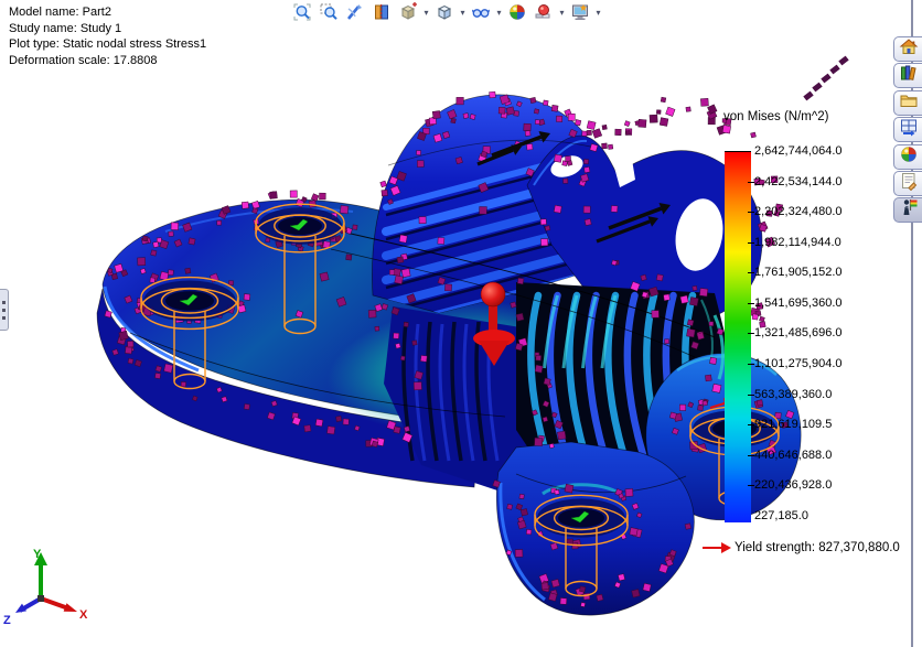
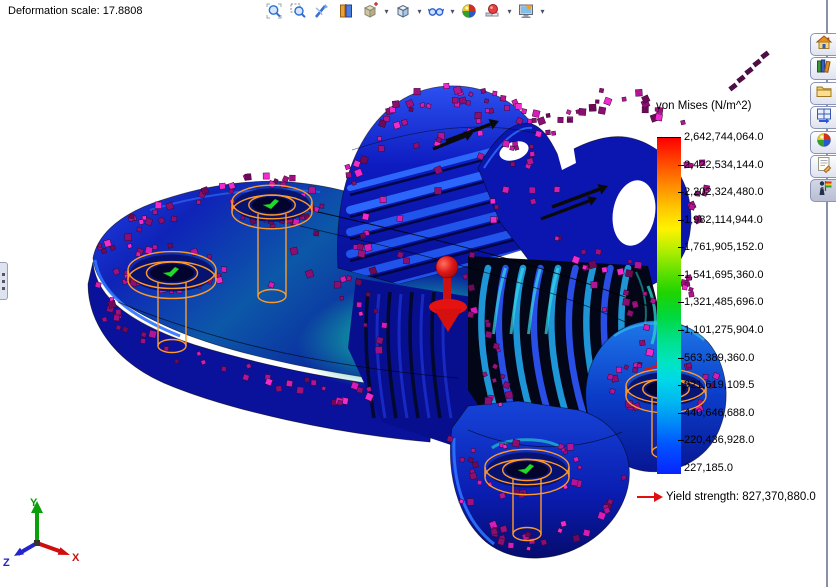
  Y
  X
  Z
- Model name: Part2
- Study name: Study 1
- Plot type: Static nodal stress Stress1
  Deformation scale: 17.8808
  ▾
  ▾
  ▾
  ▾
  ▾
  von Mises (N/m^2)
  2,642,744,064.0
  2,422,534,144.0
  2,202,324,480.0
  1,982,114,944.0
  1,761,905,152.0
  1,541,695,360.0
  1,321,485,696.0
  1,101,275,904.0
  563,389,360.0
  921,619,109.5
  440,646,688.0
  220,436,928.0
  227,185.0
  Yield strength: 827,370,880.0
